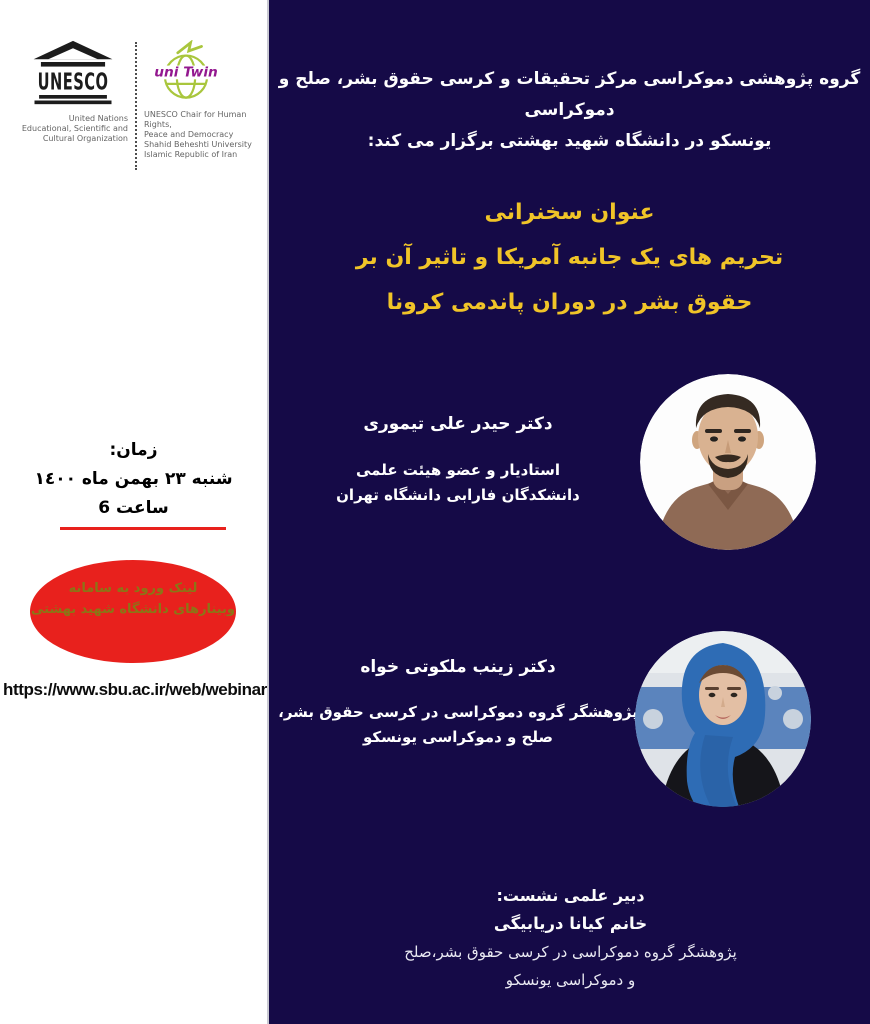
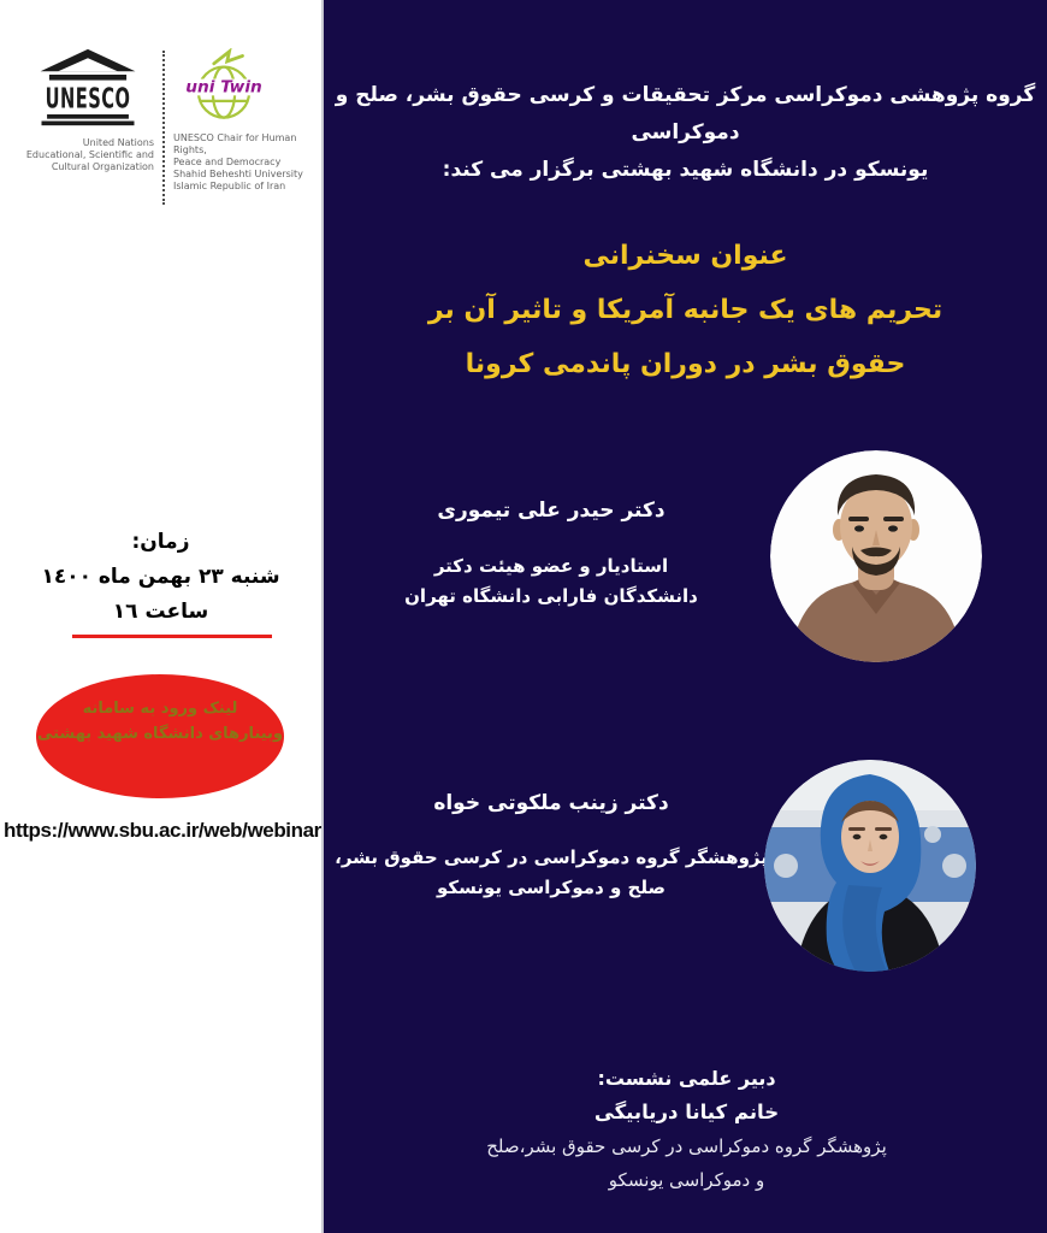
  UNESCO
  United Nations
  Educational, Scientific and
  Cultural Organization
  uni Twin
  UNESCO Chair for Human Rights,
  Peace and Democracy
  Shahid Beheshti University
  Islamic Republic of Iran
  زمان:
  شنبه ۲۳ بهمن ماه ١٤٠٠
- ساعت 6
+ ساعت ١٦
  لینک ورود به سامانه
  وبینارهای دانشگاه شهید بهشتی
  https://www.sbu.ac.ir/web/webinar
  گروه پژوهشی دموکراسی مرکز تحقیقات و کرسی حقوق بشر، صلح و دموکراسی
  یونسکو در دانشگاه شهید بهشتی برگزار می کند:
  عنوان سخنرانی
  تحریم های یک جانبه آمریکا و تاثیر آن بر
  حقوق بشر در دوران پاندمی کرونا
  دکتر حیدر علی تیموری
- استادیار و عضو هیئت علمی
+ استادیار و عضو هیئت دکتر
  دانشکدگان فارابی دانشگاه تهران
  دکتر زینب ملکوتی خواه
  پژوهشگر گروه دموکراسی در کرسی حقوق بشر،
  صلح و دموکراسی یونسکو
  دبیر علمی نشست:
  خانم کیانا دریابیگی
  پژوهشگر گروه دموکراسی در کرسی حقوق بشر،صلح
  و دموکراسی یونسکو
